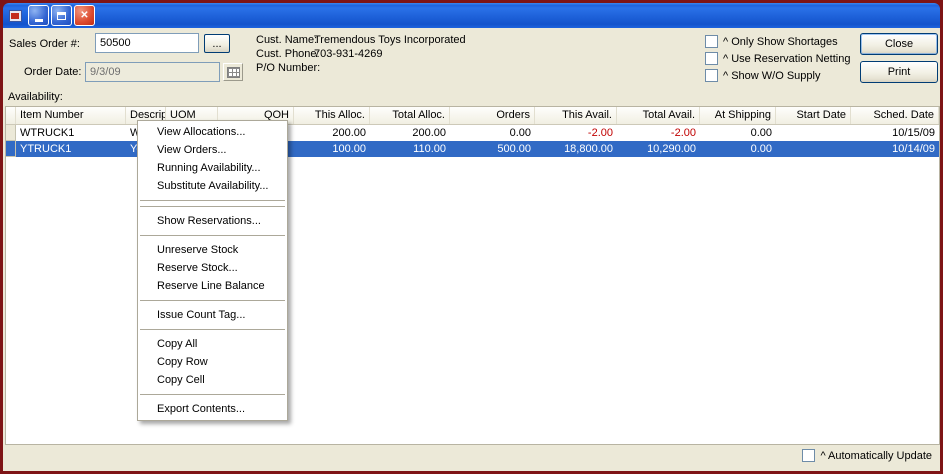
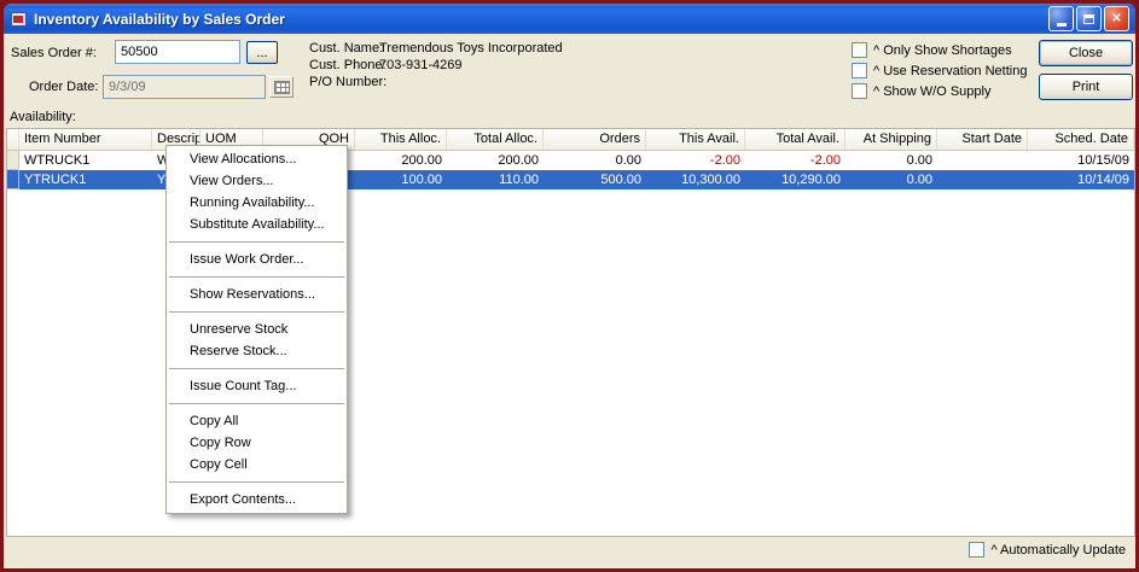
+ Inventory Availability by Sales Order
  ✕
  Sales Order #:
  50500
  ...
  Order Date:
  9/3/09
  Cust. Name:
  Tremendous Toys Incorporated
  Cust. Phone:
  703-931-4269
  P/O Number:
  ^ Only Show Shortages
  ^ Use Reservation Netting
  ^ Show W/O Supply
  Close
  Print
  Availability:
  Item Number
  Descrip
  UOM
  QOH
  This Alloc.
  Total Alloc.
  Orders
  This Avail.
  Total Avail.
  At Shipping
  Start Date
  Sched. Date
  WTRUCK1
  200.00
  200.00
  0.00
  -2.00
  -2.00
  0.00
  10/15/09
  YTRUCK1
  100.00
  110.00
  500.00
- 18,800.00
+ 10,300.00
  10,290.00
  0.00
  10/14/09
  ^ Automatically Update
  View Allocations...
  View Orders...
  Running Availability...
  Substitute Availability...
+ Issue Work Order...
  Show Reservations...
  Unreserve Stock
  Reserve Stock...
- Reserve Line Balance
  Issue Count Tag...
  Copy All
  Copy Row
  Copy Cell
  Export Contents...
